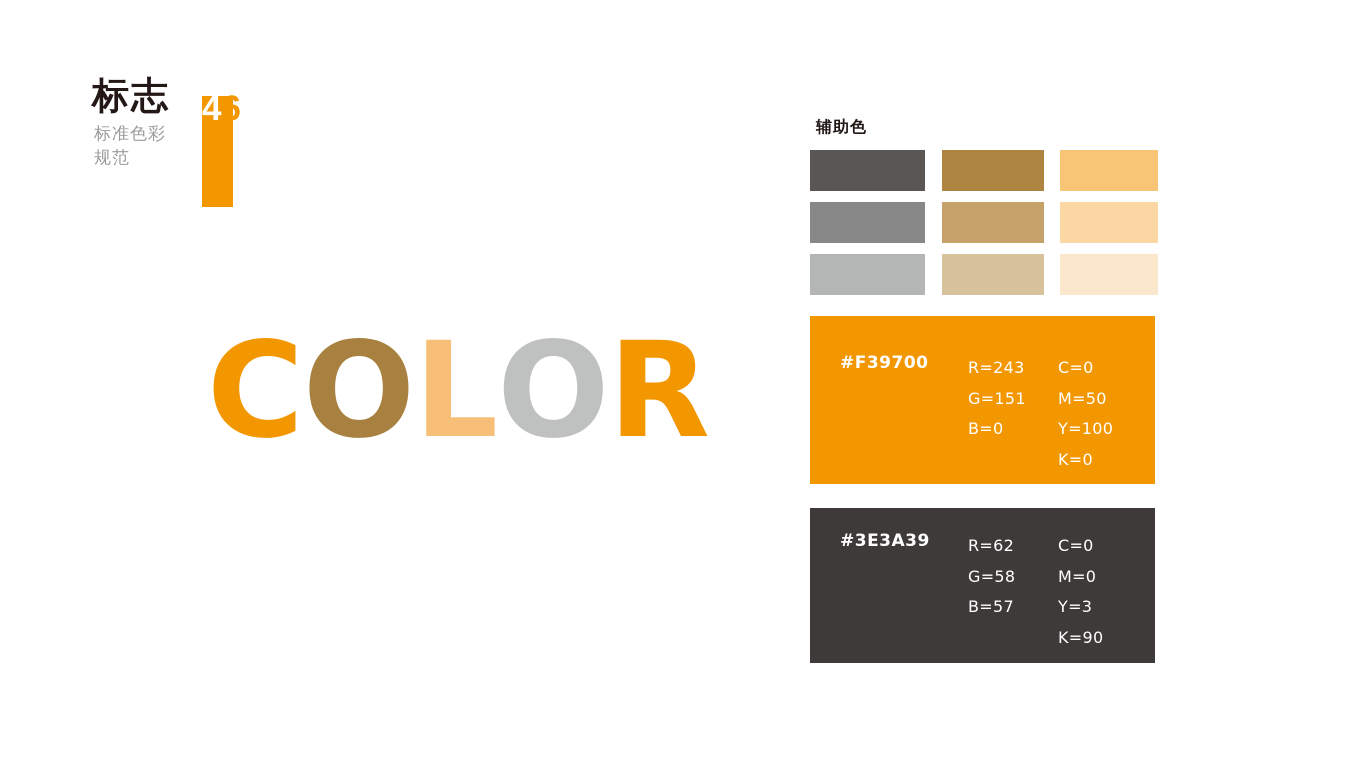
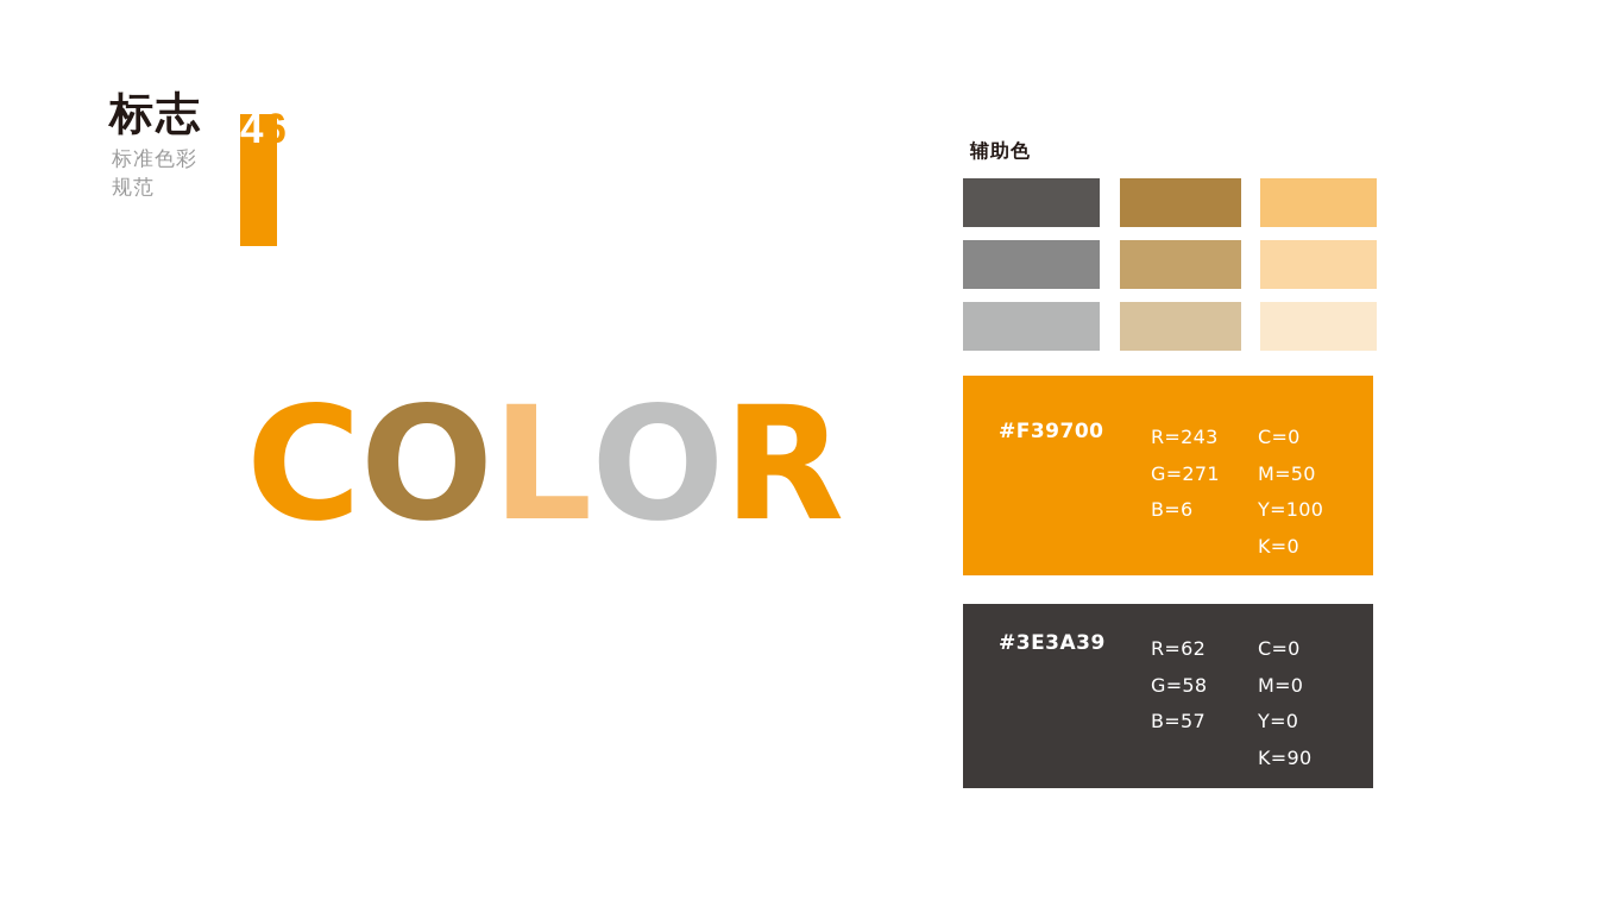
  标志
  标准色彩
  规范
  46
  COLOR
  辅助色
  #F39700
  R=243
- G=151
+ G=271
- B=0
+ B=6
  C=0
  M=50
  Y=100
  K=0
  #3E3A39
  R=62
  G=58
  B=57
  C=0
  M=0
- Y=3
+ Y=0
  K=90
